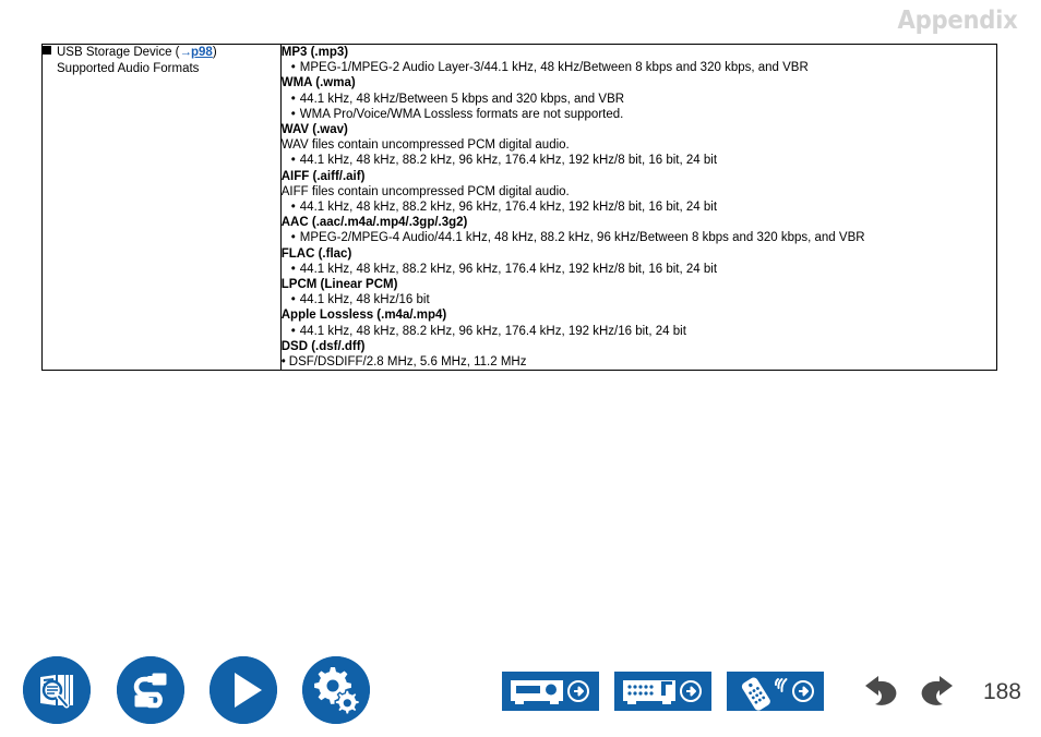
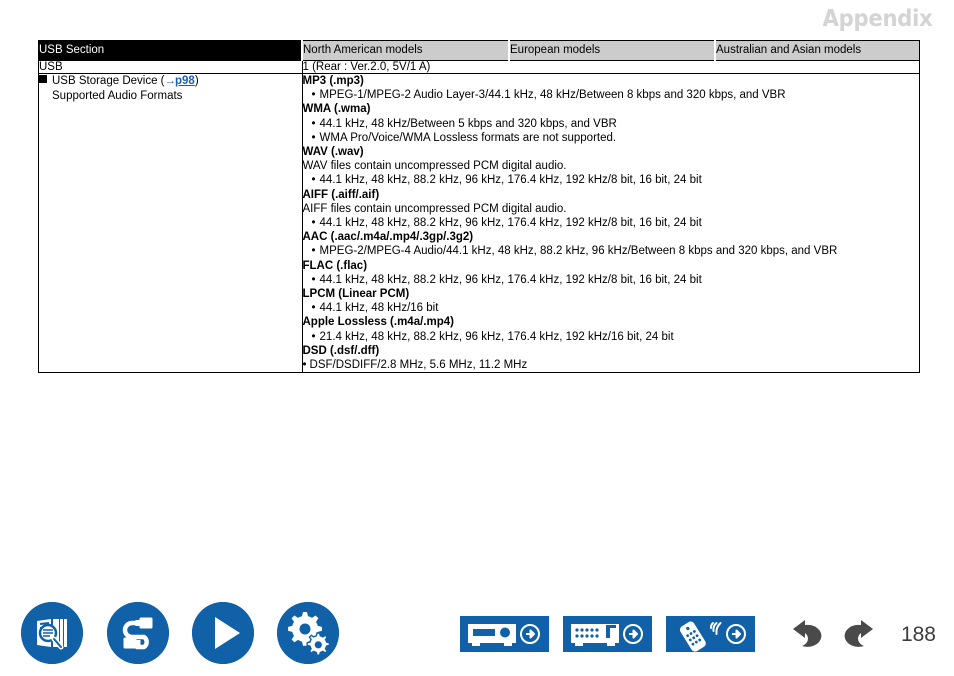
  Appendix
+ USB Section	North American models	European models	Australian and Asian models
+ USB	1 (Rear : Ver.2.0, 5V/1 A)
- USB Storage Device (→p98) Supported Audio Formats	MP3 (.mp3)MPEG-1/MPEG-2 Audio Layer-3/44.1 kHz, 48 kHz/Between 8 kbps and 320 kbps, and VBRWMA (.wma)44.1 kHz, 48 kHz/Between 5 kbps and 320 kbps, and VBRWMA Pro/Voice/WMA Lossless formats are not supported.WAV (.wav)WAV files contain uncompressed PCM digital audio.44.1 kHz, 48 kHz, 88.2 kHz, 96 kHz, 176.4 kHz, 192 kHz/8 bit, 16 bit, 24 bitAIFF (.aiff/.aif)AIFF files contain uncompressed PCM digital audio.44.1 kHz, 48 kHz, 88.2 kHz, 96 kHz, 176.4 kHz, 192 kHz/8 bit, 16 bit, 24 bitAAC (.aac/.m4a/.mp4/.3gp/.3g2)MPEG-2/MPEG-4 Audio/44.1 kHz, 48 kHz, 88.2 kHz, 96 kHz/Between 8 kbps and 320 kbps, and VBRFLAC (.flac)44.1 kHz, 48 kHz, 88.2 kHz, 96 kHz, 176.4 kHz, 192 kHz/8 bit, 16 bit, 24 bitLPCM (Linear PCM)44.1 kHz, 48 kHz/16 bitApple Lossless (.m4a/.mp4)44.1 kHz, 48 kHz, 88.2 kHz, 96 kHz, 176.4 kHz, 192 kHz/16 bit, 24 bitDSD (.dsf/.dff)DSF/DSDIFF/2.8 MHz, 5.6 MHz, 11.2 MHz
+ USB Storage Device (→p98) Supported Audio Formats	MP3 (.mp3)MPEG-1/MPEG-2 Audio Layer-3/44.1 kHz, 48 kHz/Between 8 kbps and 320 kbps, and VBRWMA (.wma)44.1 kHz, 48 kHz/Between 5 kbps and 320 kbps, and VBRWMA Pro/Voice/WMA Lossless formats are not supported.WAV (.wav)WAV files contain uncompressed PCM digital audio.44.1 kHz, 48 kHz, 88.2 kHz, 96 kHz, 176.4 kHz, 192 kHz/8 bit, 16 bit, 24 bitAIFF (.aiff/.aif)AIFF files contain uncompressed PCM digital audio.44.1 kHz, 48 kHz, 88.2 kHz, 96 kHz, 176.4 kHz, 192 kHz/8 bit, 16 bit, 24 bitAAC (.aac/.m4a/.mp4/.3gp/.3g2)MPEG-2/MPEG-4 Audio/44.1 kHz, 48 kHz, 88.2 kHz, 96 kHz/Between 8 kbps and 320 kbps, and VBRFLAC (.flac)44.1 kHz, 48 kHz, 88.2 kHz, 96 kHz, 176.4 kHz, 192 kHz/8 bit, 16 bit, 24 bitLPCM (Linear PCM)44.1 kHz, 48 kHz/16 bitApple Lossless (.m4a/.mp4)21.4 kHz, 48 kHz, 88.2 kHz, 96 kHz, 176.4 kHz, 192 kHz/16 bit, 24 bitDSD (.dsf/.dff)DSF/DSDIFF/2.8 MHz, 5.6 MHz, 11.2 MHz
  188
